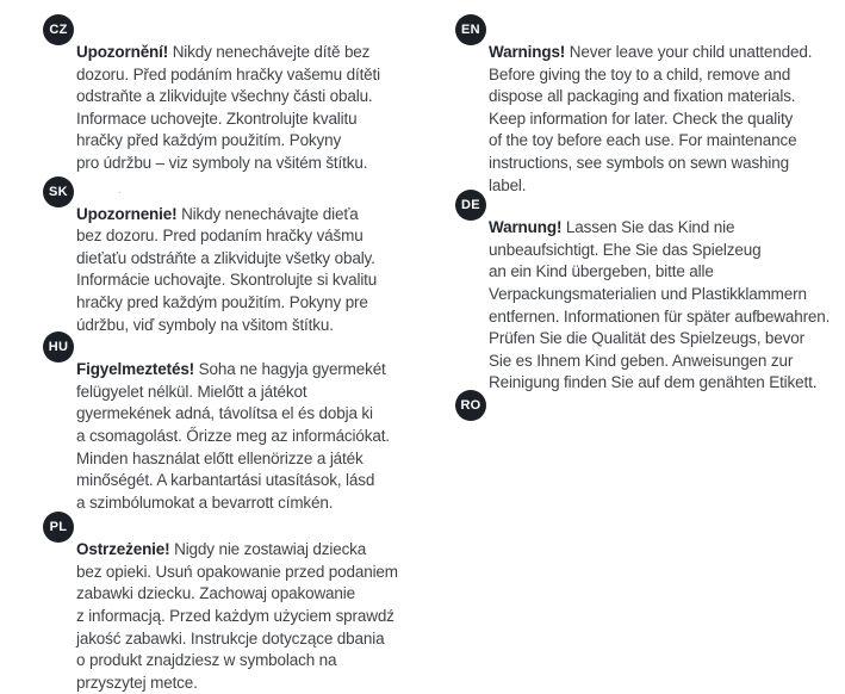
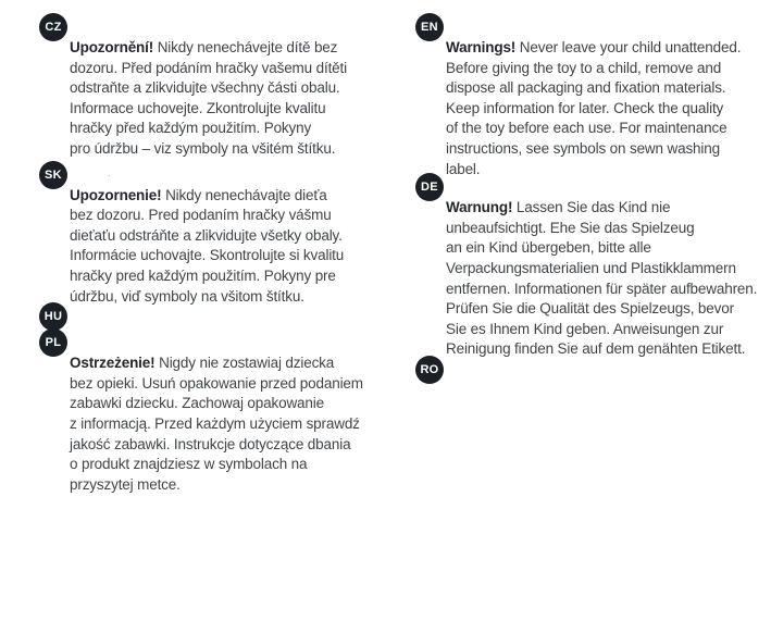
  CZ
  Upozornění! Nikdy nenechávejte dítě bez
  dozoru. Před podáním hračky vašemu dítěti
  odstraňte a zlikvidujte všechny části obalu.
  Informace uchovejte. Zkontrolujte kvalitu
  hračky před každým použitím. Pokyny
  pro údržbu – viz symboly na všitém štítku.
  SK
  .
  Upozornenie! Nikdy nenechávajte dieťa
  bez dozoru. Pred podaním hračky vášmu
  dieťaťu odstráňte a zlikvidujte všetky obaly.
  Informácie uchovajte. Skontrolujte si kvalitu
  hračky pred každým použitím. Pokyny pre
  údržbu, viď symboly na všitom štítku.
  HU
- Figyelmeztetés! Soha ne hagyja gyermekét
- felügyelet nélkül. Mielőtt a játékot
- gyermekének adná, távolítsa el és dobja ki
- a csomagolást. Őrizze meg az információkat.
- Minden használat előtt ellenörizze a játék
- minőségét. A karbantartási utasítások, lásd
- a szimbólumokat a bevarrott címkén.
  PL
  Ostrzeżenie! Nigdy nie zostawiaj dziecka
  bez opieki. Usuń opakowanie przed podaniem
  zabawki dziecku. Zachowaj opakowanie
  z informacją. Przed każdym użyciem sprawdź
  jakość zabawki. Instrukcje dotyczące dbania
  o produkt znajdziesz w symbolach na
  przyszytej metce.
  EN
  Warnings! Never leave your child unattended.
  Before giving the toy to a child, remove and
  dispose all packaging and fixation materials.
  Keep information for later. Check the quality
  of the toy before each use. For maintenance
  instructions, see symbols on sewn washing
  label.
  DE
  Warnung! Lassen Sie das Kind nie
  unbeaufsichtigt. Ehe Sie das Spielzeug
  an ein Kind übergeben, bitte alle
  Verpackungsmaterialien und Plastikklammern
  entfernen. Informationen für später aufbewahren.
  Prüfen Sie die Qualität des Spielzeugs, bevor
  Sie es Ihnem Kind geben. Anweisungen zur
  Reinigung finden Sie auf dem genähten Etikett.
  RO
